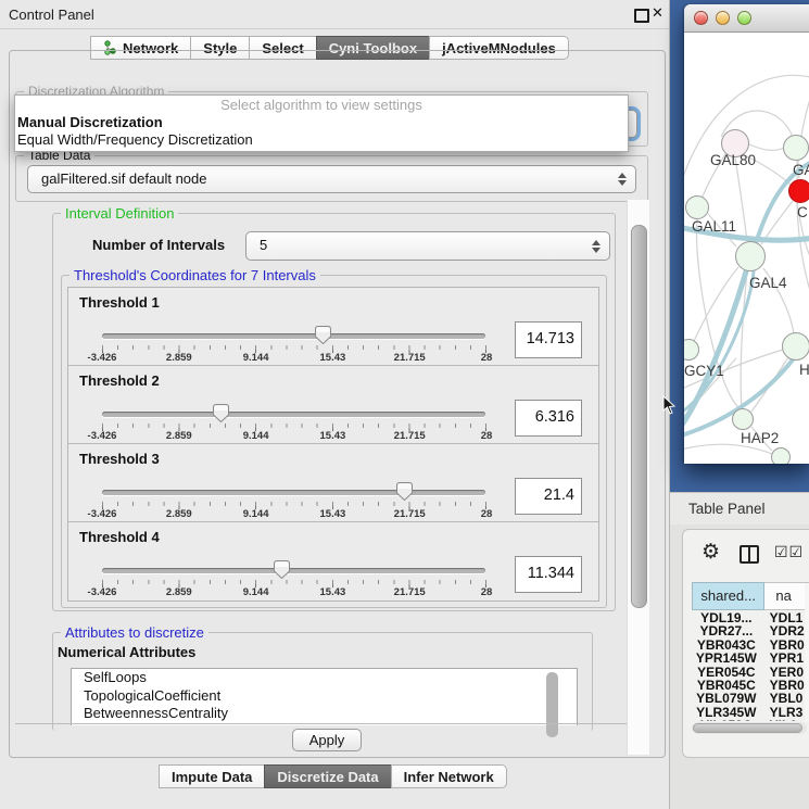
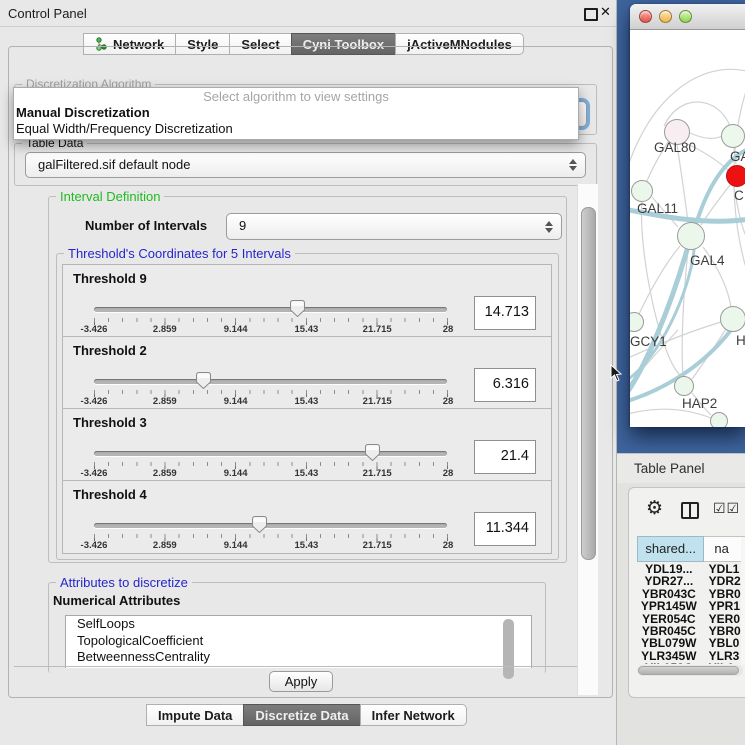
  Control Panel
  ✕
  Network
  Style
  Select
  Cyni Toolbox
  jActiveMNodules
  Discretization Algorithm
  Table Data
  galFiltered.sif default node
  Select algorithm to view settings
  Manual Discretization
  Equal Width/Frequency Discretization
  Interval Definition
  Number of Intervals
- 5
+ 9
- Threshold's Coordinates for 7 Intervals
+ Threshold's Coordinates for 5 Intervals
- Threshold 1
+ Threshold 9
  -3.426
  2.859
  9.144
  15.43
  21.715
  28
  14.713
  Threshold 2
  -3.426
  2.859
  9.144
  15.43
  21.715
  28
  6.316
  Threshold 3
  -3.426
  2.859
  9.144
  15.43
  21.715
  28
  21.4
  Threshold 4
  -3.426
  2.859
  9.144
  15.43
  21.715
  28
  11.344
  Attributes to discretize
  Numerical Attributes
  SelfLoops
  TopologicalCoefficient
  BetweennessCentrality
  Apply
  Impute Data
  Discretize Data
  Infer Network
  GAL80
  C
  GAL11
  GAL4
  GCY1
  H
  HAP2
  Table Panel
  ⚙
  ☑☑
  shared...
  na
  YDL19...
  YDL1
  YDR27...
  YDR2
  YBR043C
  YBR0
  YPR145W
  YPR1
  YER054C
  YER0
  YBR045C
  YBR0
  YBL079W
  YBL0
  YLR345W
  YLR3
